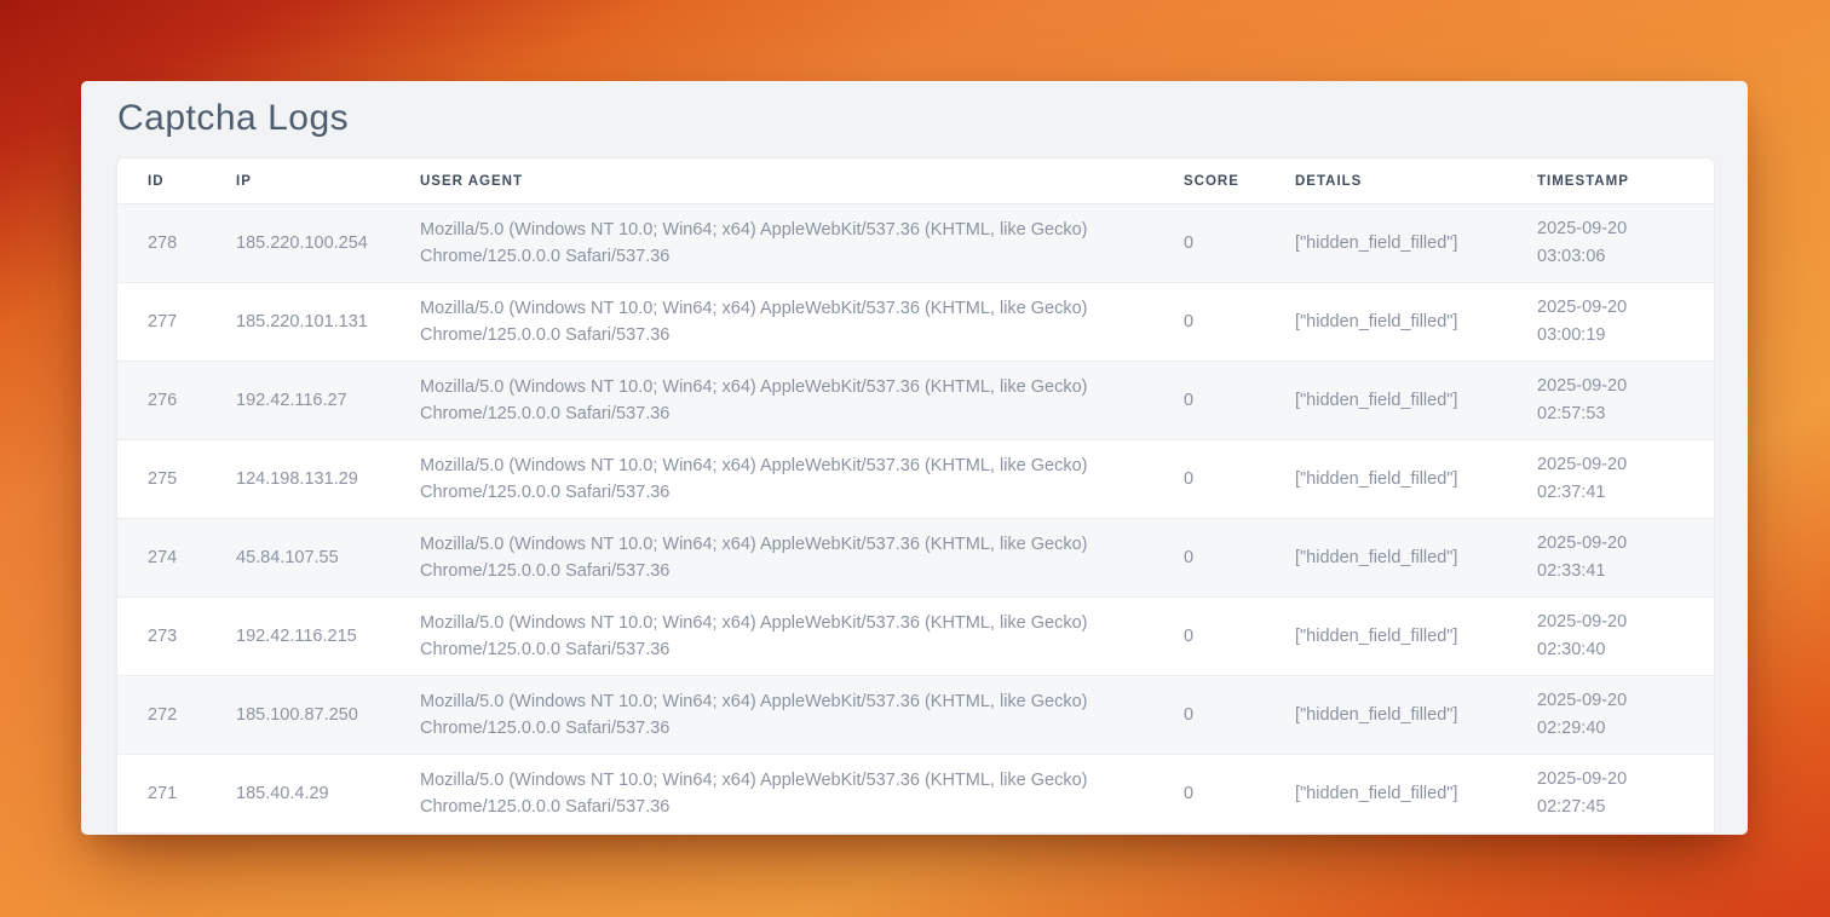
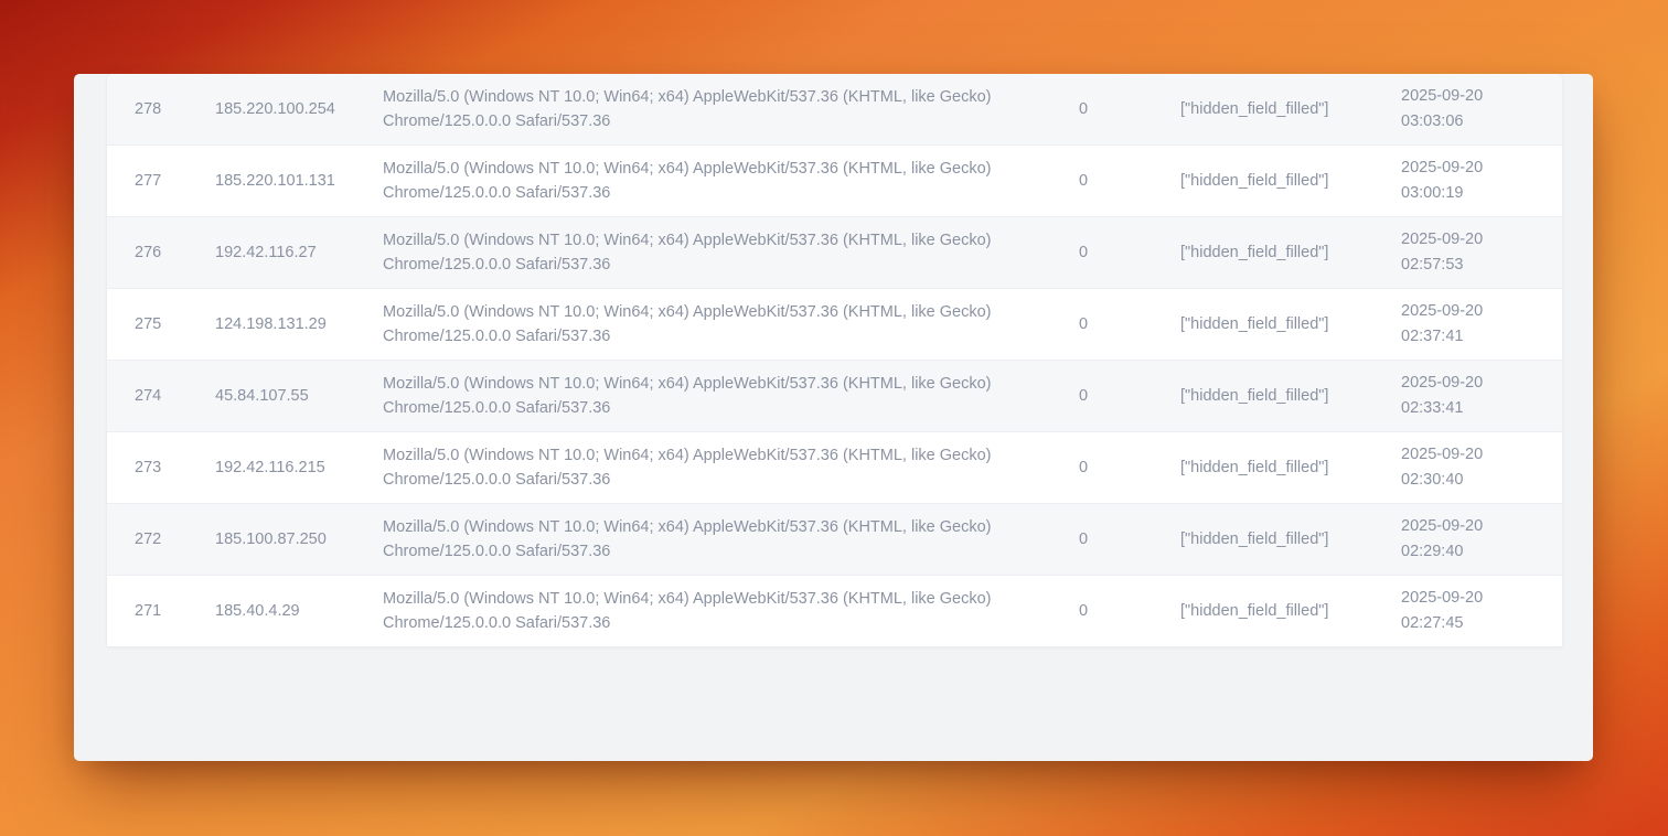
- Captcha Logs
- ID
- IP
- USER AGENT
- SCORE
- DETAILS
- TIMESTAMP
  278
  185.220.100.254
  Mozilla/5.0 (Windows NT 10.0; Win64; x64) AppleWebKit/537.36 (KHTML, like Gecko) Chrome/125.0.0.0 Safari/537.36
  0
  ["hidden_field_filled"]
  2025-09-20
  03:03:06
  277
  185.220.101.131
  Mozilla/5.0 (Windows NT 10.0; Win64; x64) AppleWebKit/537.36 (KHTML, like Gecko) Chrome/125.0.0.0 Safari/537.36
  0
  ["hidden_field_filled"]
  2025-09-20
  03:00:19
  276
  192.42.116.27
  Mozilla/5.0 (Windows NT 10.0; Win64; x64) AppleWebKit/537.36 (KHTML, like Gecko) Chrome/125.0.0.0 Safari/537.36
  0
  ["hidden_field_filled"]
  2025-09-20
  02:57:53
  275
  124.198.131.29
  Mozilla/5.0 (Windows NT 10.0; Win64; x64) AppleWebKit/537.36 (KHTML, like Gecko) Chrome/125.0.0.0 Safari/537.36
  0
  ["hidden_field_filled"]
  2025-09-20
  02:37:41
  274
  45.84.107.55
  Mozilla/5.0 (Windows NT 10.0; Win64; x64) AppleWebKit/537.36 (KHTML, like Gecko) Chrome/125.0.0.0 Safari/537.36
  0
  ["hidden_field_filled"]
  2025-09-20
  02:33:41
  273
  192.42.116.215
  Mozilla/5.0 (Windows NT 10.0; Win64; x64) AppleWebKit/537.36 (KHTML, like Gecko) Chrome/125.0.0.0 Safari/537.36
  0
  ["hidden_field_filled"]
  2025-09-20
  02:30:40
  272
  185.100.87.250
  Mozilla/5.0 (Windows NT 10.0; Win64; x64) AppleWebKit/537.36 (KHTML, like Gecko) Chrome/125.0.0.0 Safari/537.36
  0
  ["hidden_field_filled"]
  2025-09-20
  02:29:40
  271
  185.40.4.29
  Mozilla/5.0 (Windows NT 10.0; Win64; x64) AppleWebKit/537.36 (KHTML, like Gecko) Chrome/125.0.0.0 Safari/537.36
  0
  ["hidden_field_filled"]
  2025-09-20
  02:27:45
